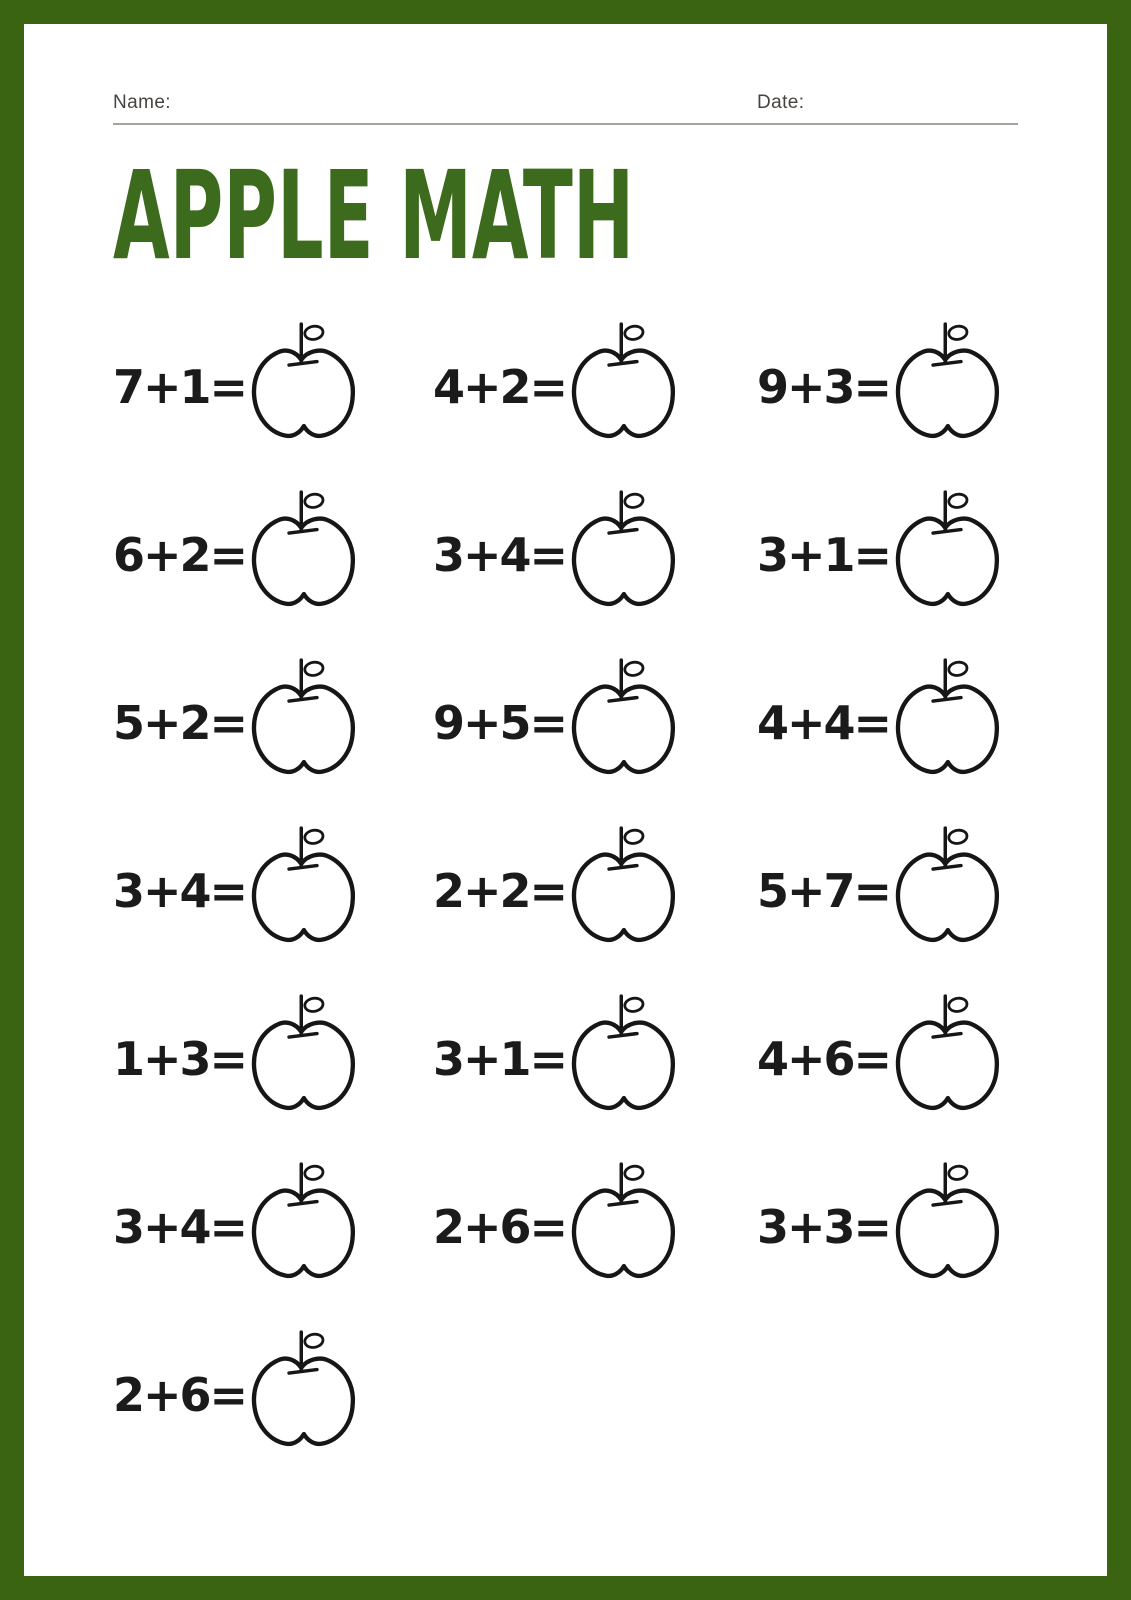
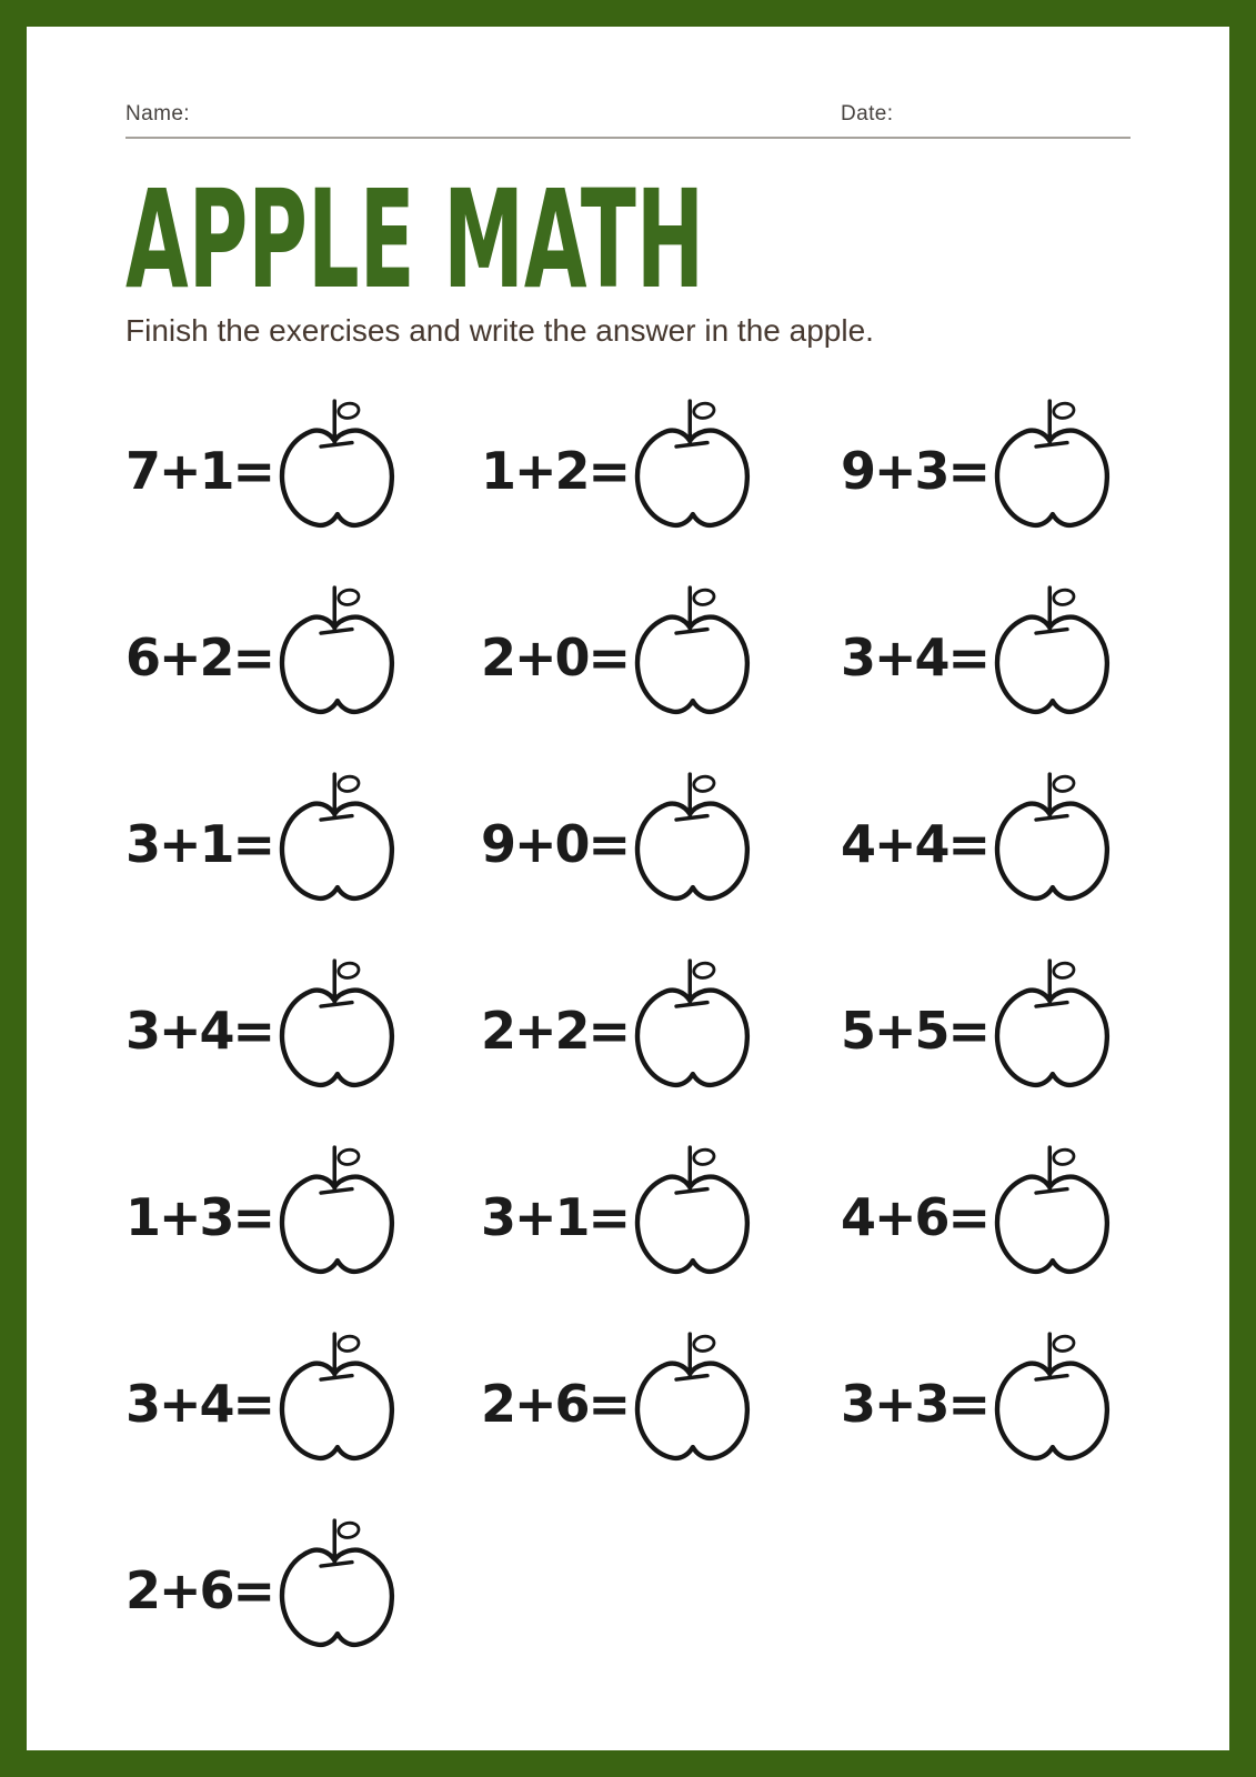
  Name:
  Date:
  APPLE MATH
+ Finish the exercises and write the answer in the apple.
  7+1=
- 4+2=
+ 1+2=
  9+3=
  6+2=
+ 2+0=
  3+4=
  3+1=
- 5+2=
- 9+5=
+ 9+0=
  4+4=
  3+4=
  2+2=
- 5+7=
+ 5+5=
  1+3=
  3+1=
  4+6=
  3+4=
  2+6=
  3+3=
  2+6=
